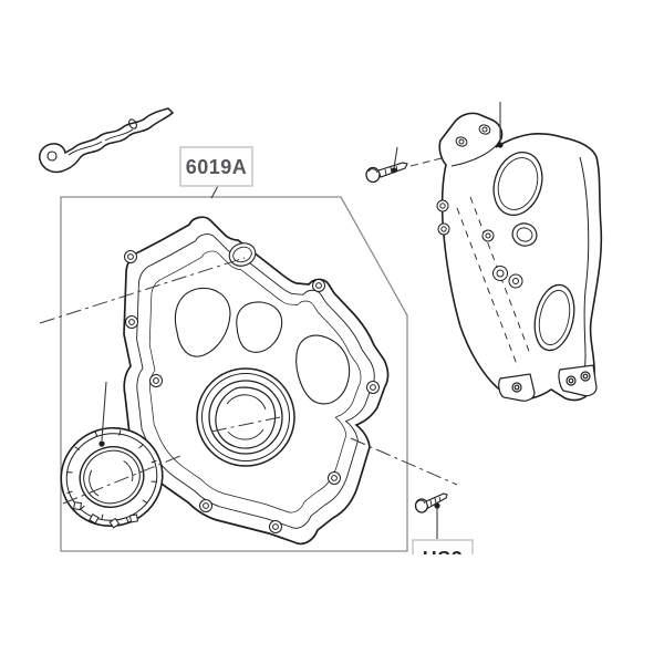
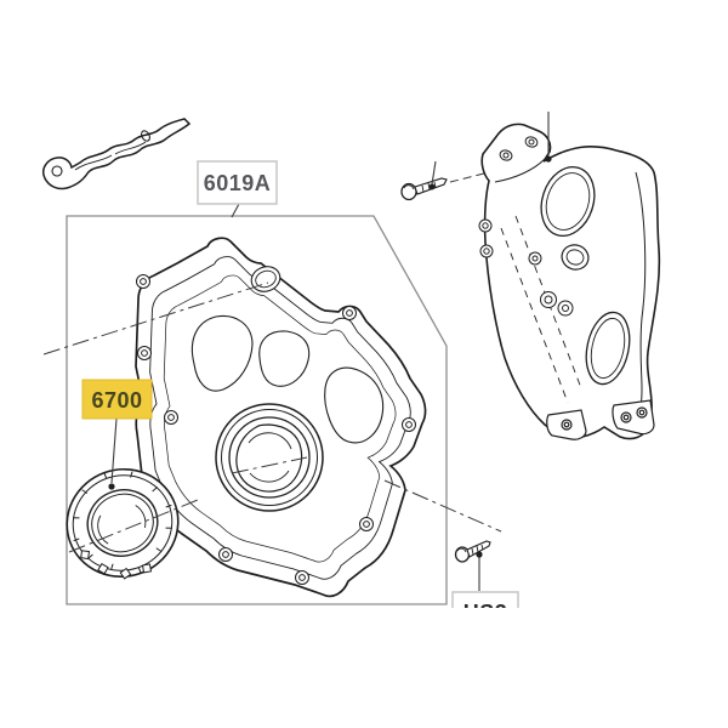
  6019A
+ 6700
